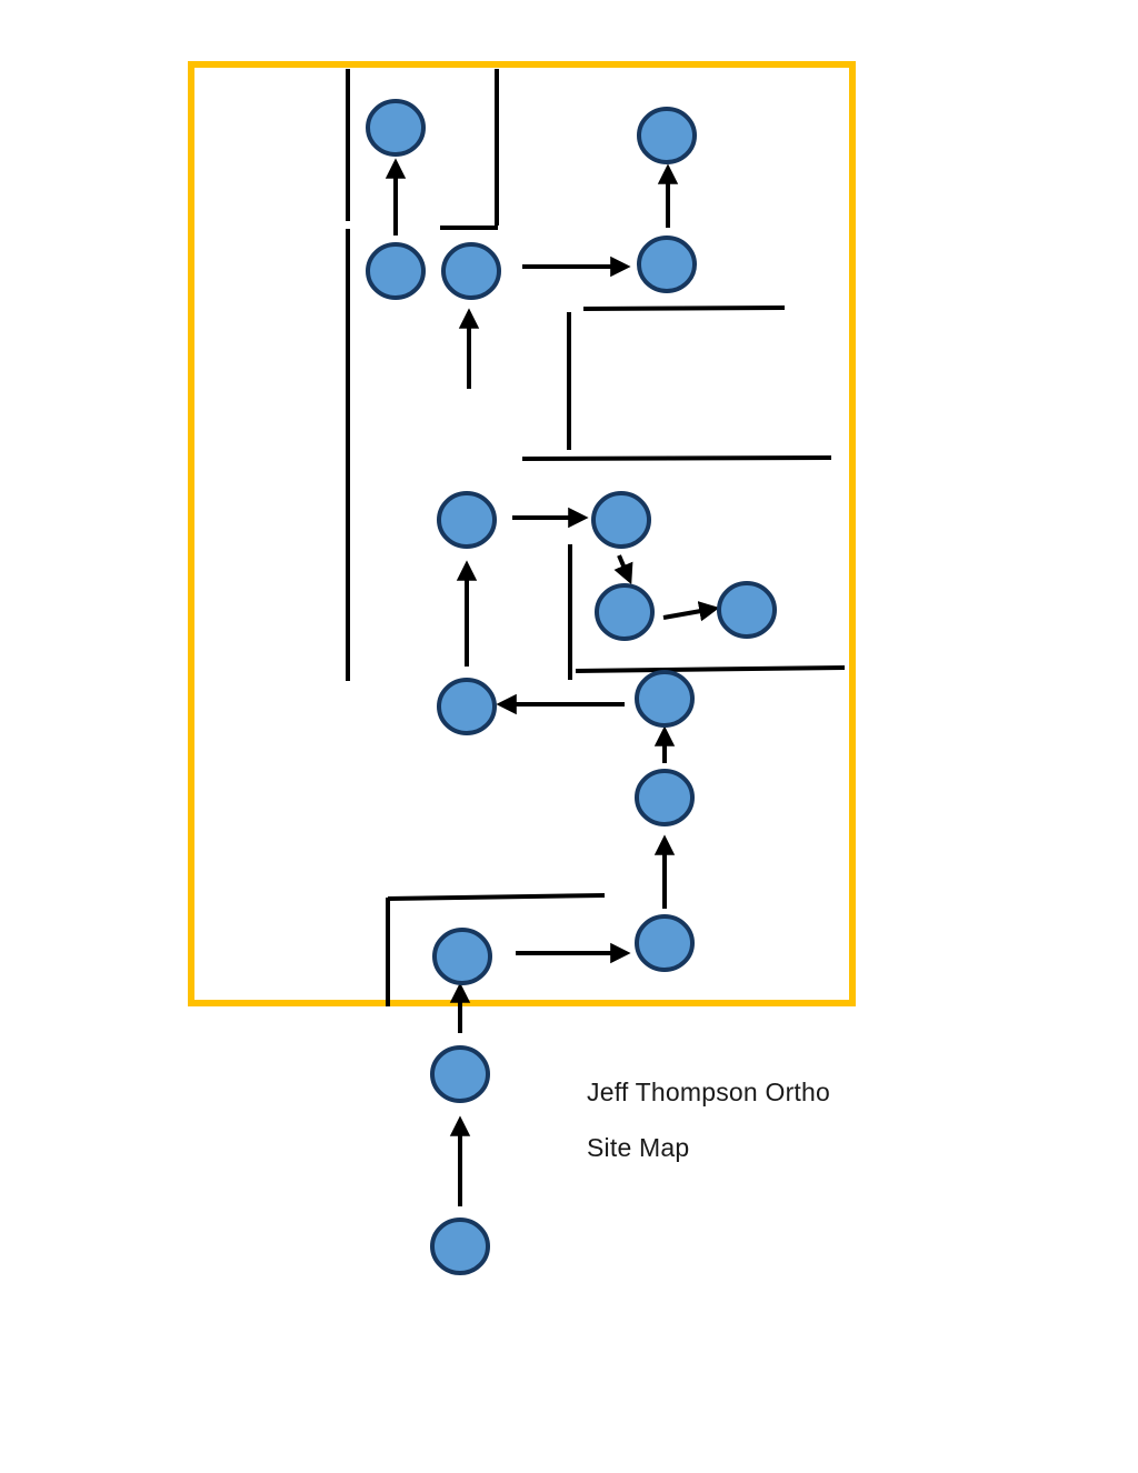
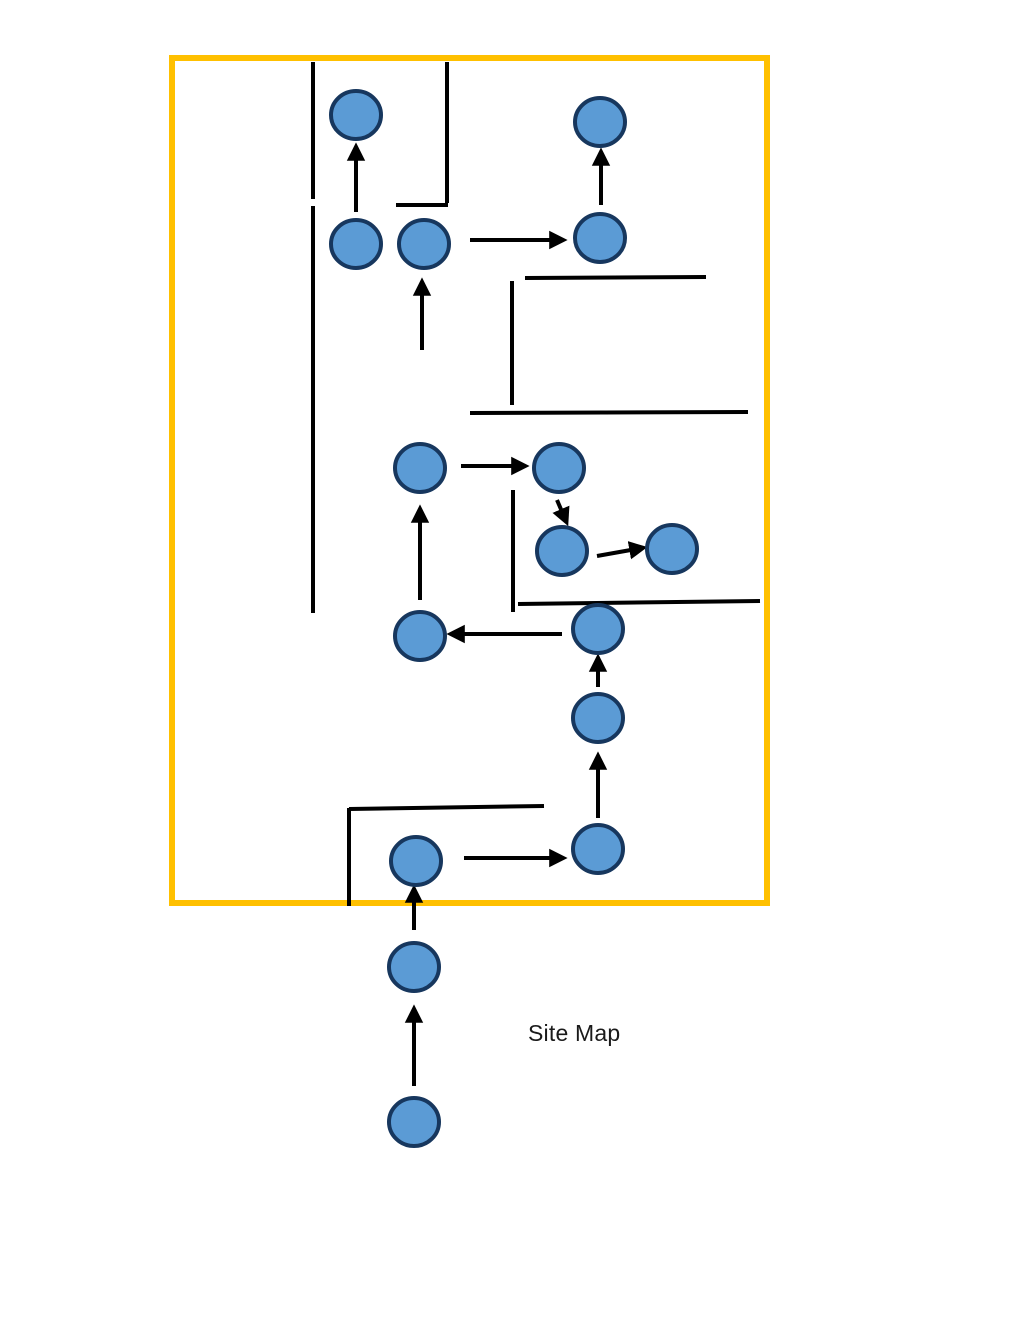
- Jeff Thompson Ortho
  Site Map
